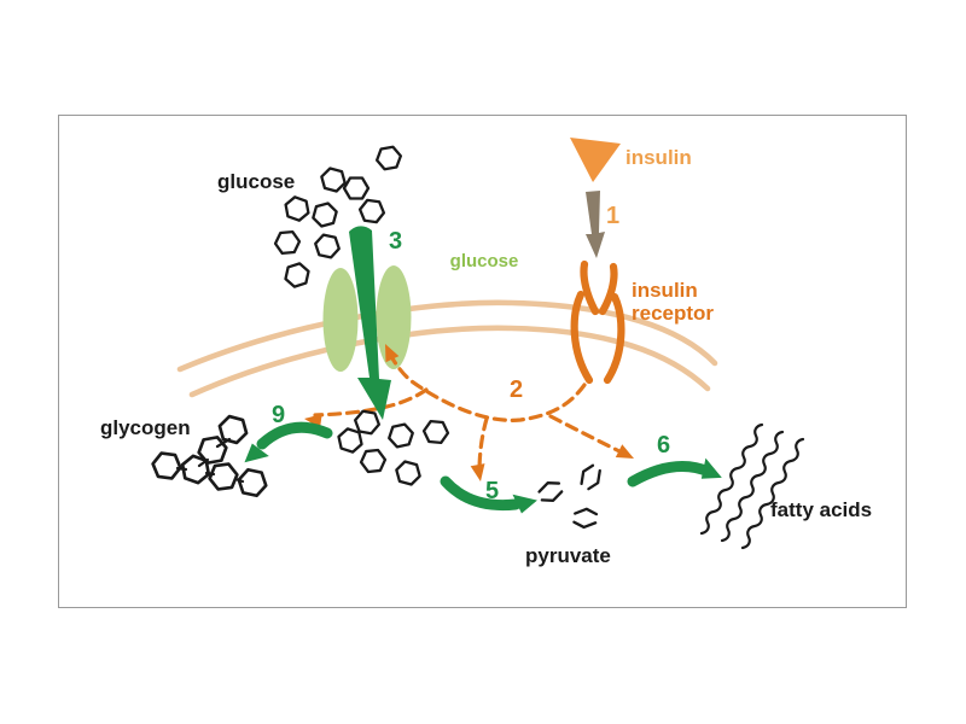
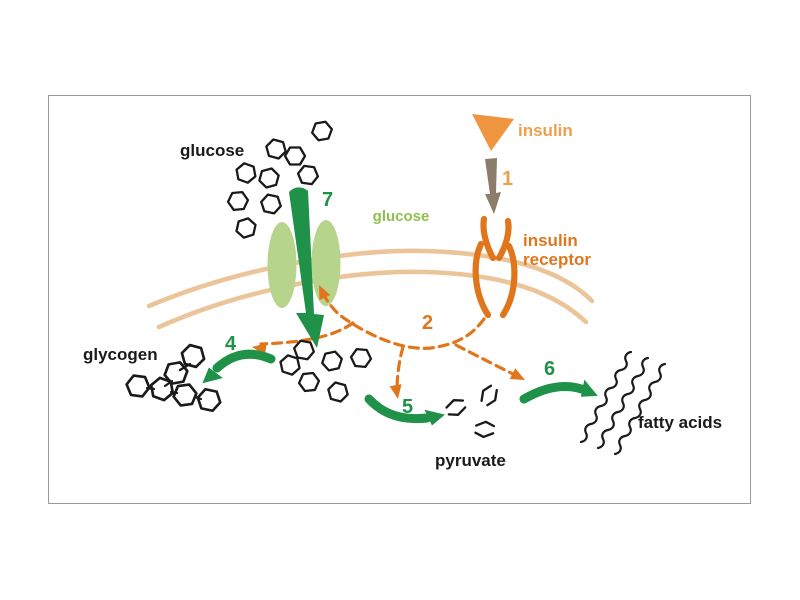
  glucose
  glycogen
  pyruvate
  fatty acids
  insulin
  insulin
  receptor
  glucose
  1
  2
- 3
+ 7
- 9
+ 4
  5
  6
